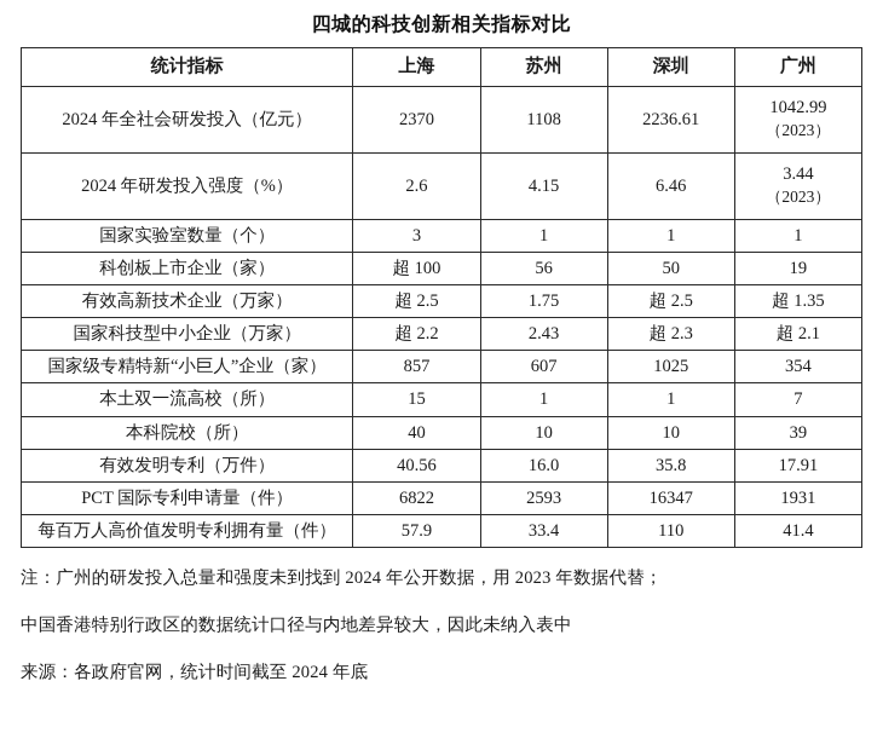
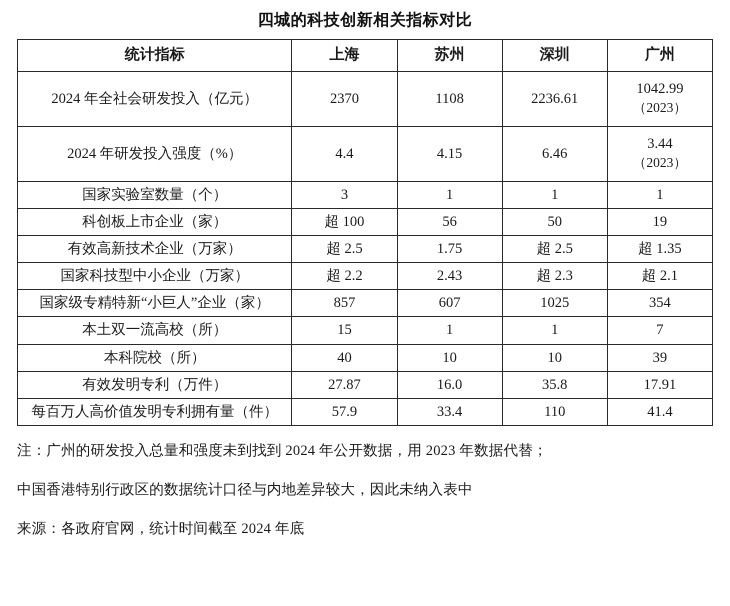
  四城的科技创新相关指标对比
  统计指标	上海	苏州	深圳	广州
  2024 年全社会研发投入（亿元）	2370	1108	2236.61	1042.99（2023）
- 2024 年研发投入强度（%）	2.6	4.15	6.46	3.44（2023）
+ 2024 年研发投入强度（%）	4.4	4.15	6.46	3.44（2023）
  国家实验室数量（个）	3	1	1	1
  科创板上市企业（家）	超 100	56	50	19
  有效高新技术企业（万家）	超 2.5	1.75	超 2.5	超 1.35
  国家科技型中小企业（万家）	超 2.2	2.43	超 2.3	超 2.1
  国家级专精特新“小巨人”企业（家）	857	607	1025	354
  本土双一流高校（所）	15	1	1	7
  本科院校（所）	40	10	10	39
- 有效发明专利（万件）	40.56	16.0	35.8	17.91
+ 有效发明专利（万件）	27.87	16.0	35.8	17.91
- PCT 国际专利申请量（件）	6822	2593	16347	1931
  每百万人高价值发明专利拥有量（件）	57.9	33.4	110	41.4
  注：广州的研发投入总量和强度未到找到 2024 年公开数据，用 2023 年数据代替；
  中国香港特别行政区的数据统计口径与内地差异较大，因此未纳入表中
  来源：各政府官网，统计时间截至 2024 年底
